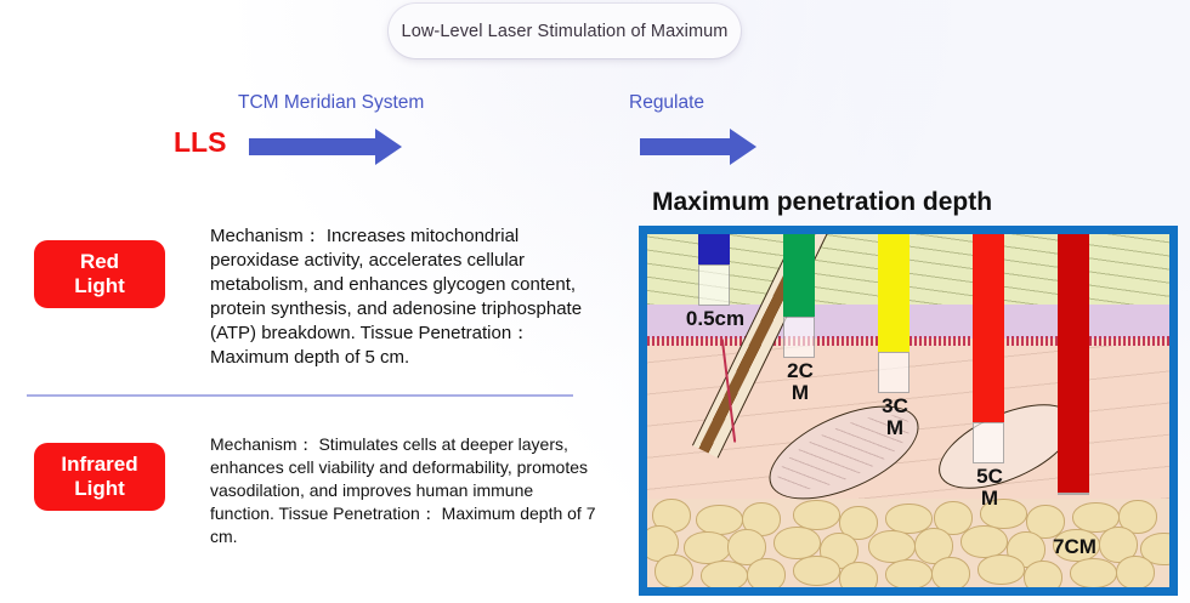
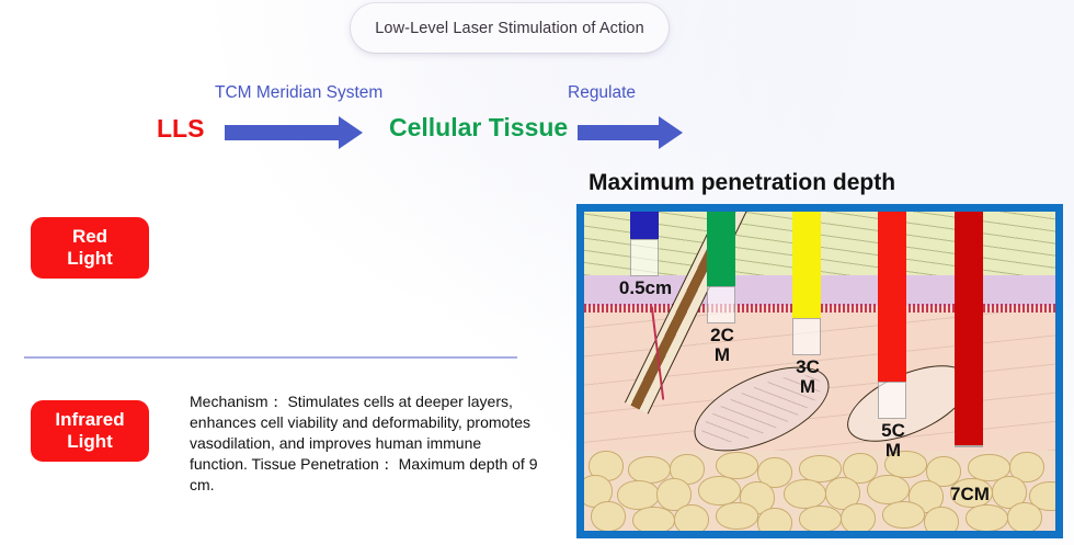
- Low-Level Laser Stimulation of Maximum
+ Low-Level Laser Stimulation of Action
  TCM Meridian System
  Regulate
  LLS
+ Cellular Tissue
  Red
  Light
- Mechanism： Increases mitochondrial peroxidase activity, accelerates cellular metabolism, and enhances glycogen content, protein synthesis, and adenosine triphosphate (ATP) breakdown. Tissue Penetration： Maximum depth of 5 cm.
  Infrared
  Light
- Mechanism： Stimulates cells at deeper layers, enhances cell viability and deformability, promotes vasodilation, and improves human immune function. Tissue Penetration： Maximum depth of 7 cm.
+ Mechanism： Stimulates cells at deeper layers, enhances cell viability and deformability, promotes vasodilation, and improves human immune function. Tissue Penetration： Maximum depth of 9 cm.
  Maximum penetration depth
  0.5cm
  2C
  M
  3C
  M
  5C
  M
  7CM
